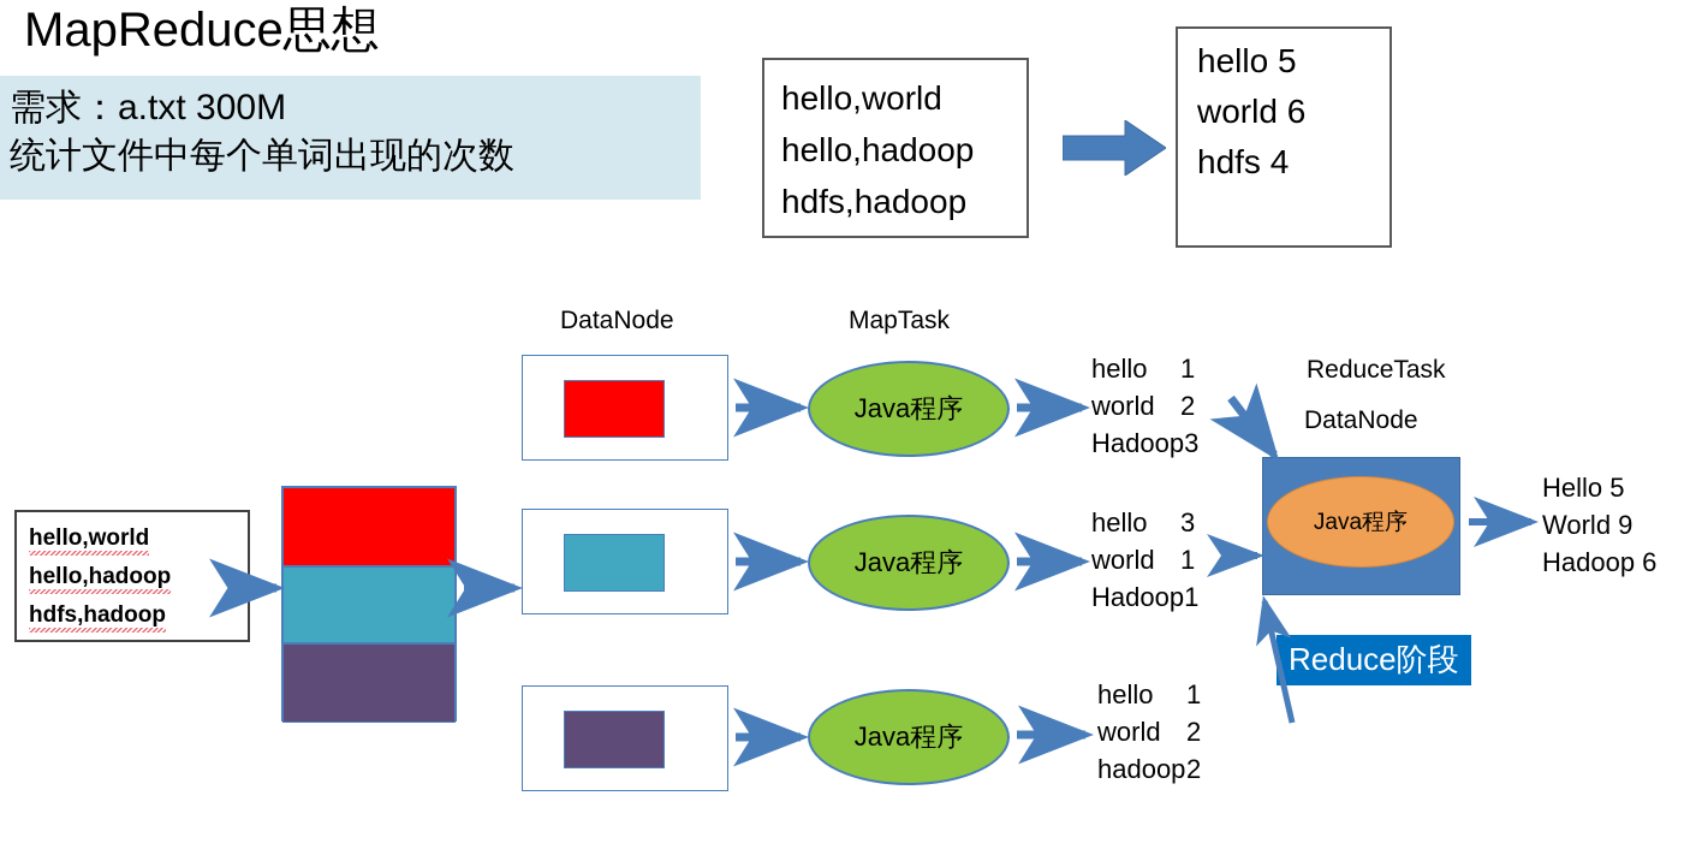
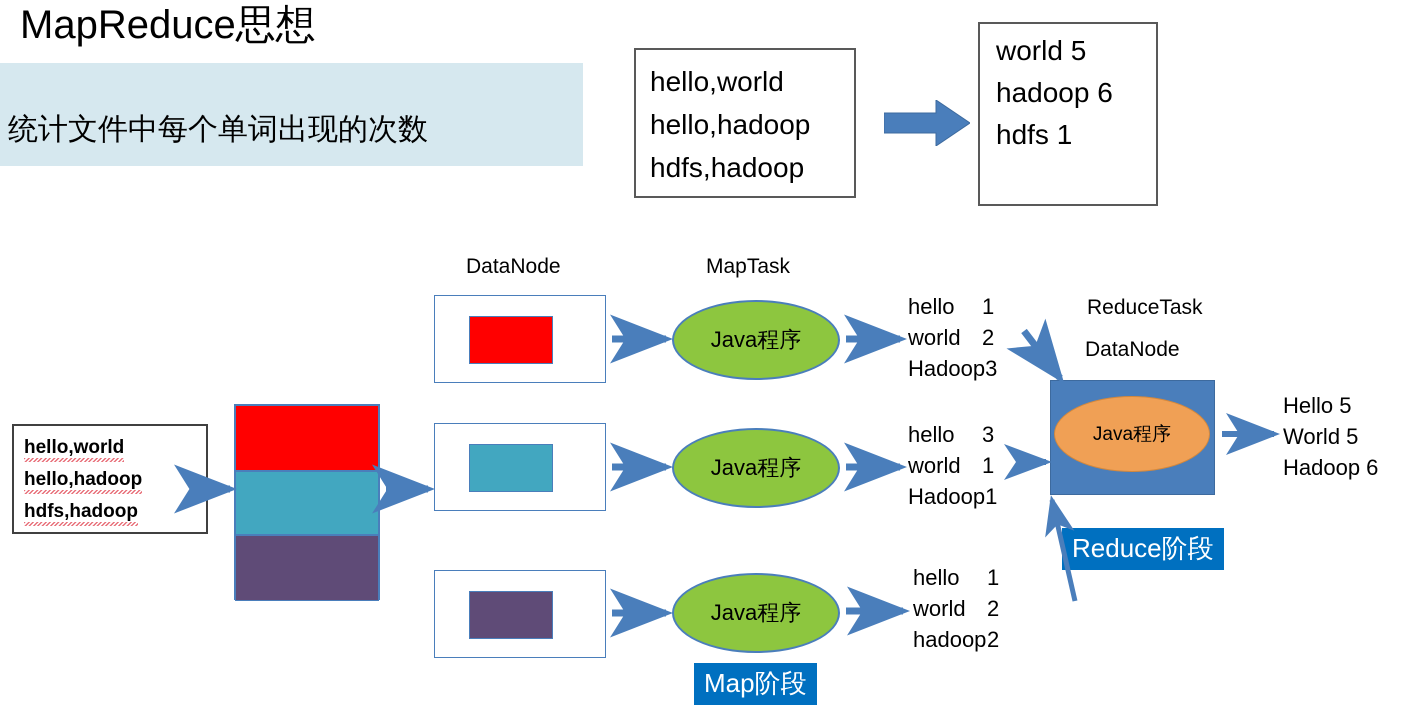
  MapReduce思想
- 需求：a.txt 300M
  统计文件中每个单词出现的次数
  hello,world
  hello,hadoop
  hdfs,hadoop
- hello 5
- world 6
+ world 5
+ hadoop 6
- hdfs 4
+ hdfs 1
  DataNode
  MapTask
  ReduceTask
  DataNode
  hello,world
  hello,hadoop
  hdfs,hadoop
  Java程序
  Java程序
  Java程序
  hello 1
  world 2
  Hadoop3
  hello 3
  world 1
  Hadoop1
  hello 1
  world 2
  hadoop2
  Java程序
  Hello 5
- World 9
+ World 5
  Hadoop 6
+ Map阶段
  Reduce阶段
